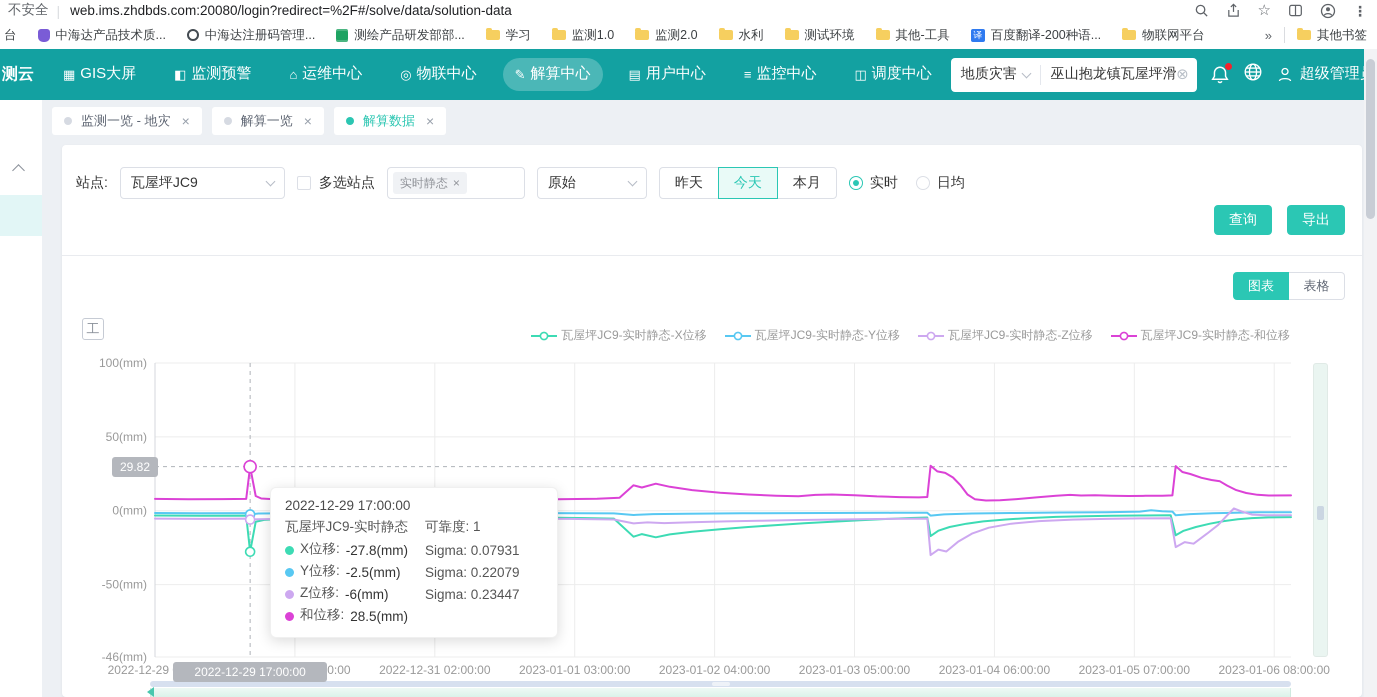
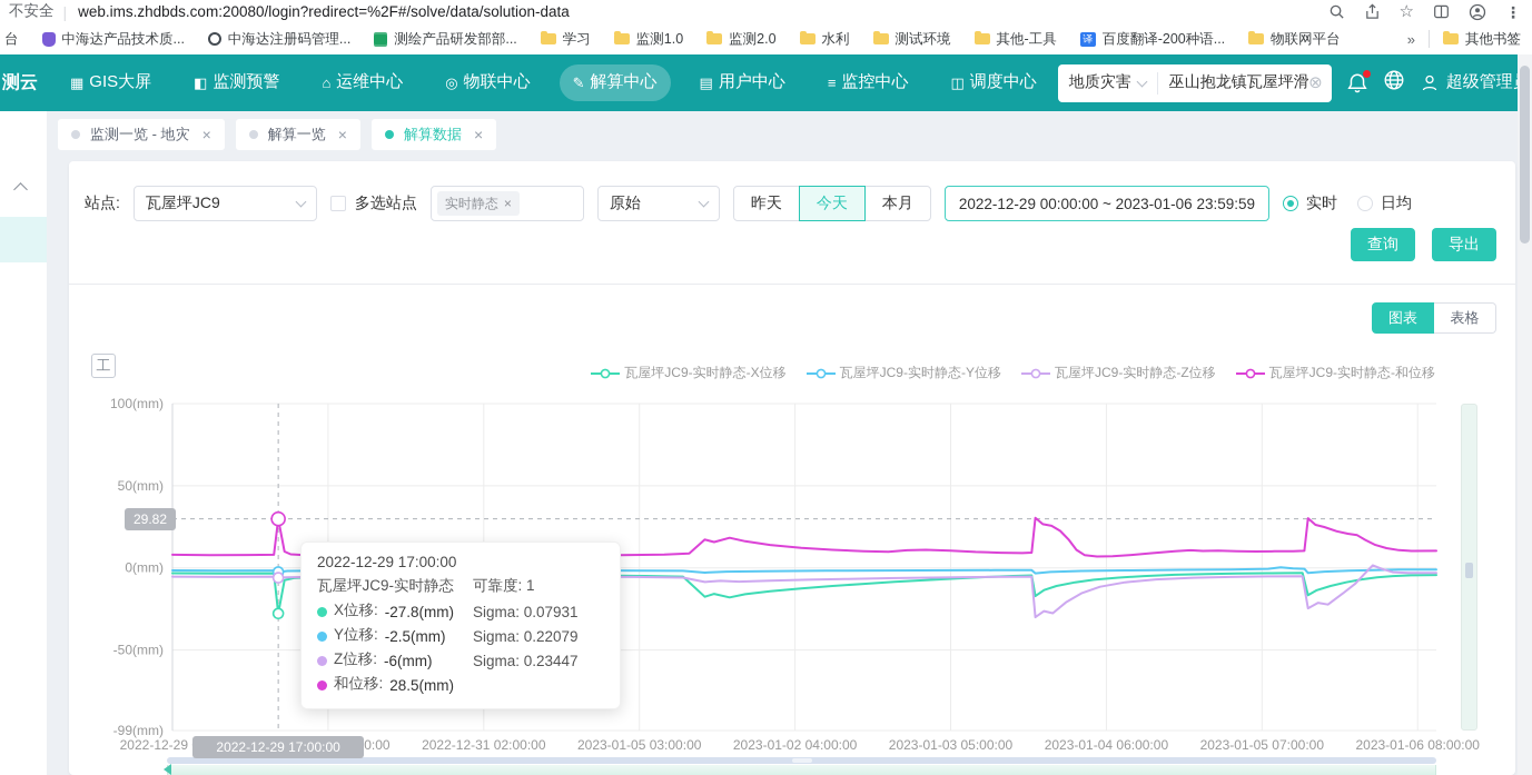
  不安全
  |
  web.ims.zhdbds.com:20080/login?redirect=%2F#/solve/data/solution-data
  ☆
  ⋮
  台
  中海达产品技术质...
  中海达注册码管理...
  测绘产品研发部部...
  学习
  监测1.0
  监测2.0
  水利
  测试环境
  其他-工具
  译
  百度翻译-200种语...
  物联网平台
  »
  其他书签
  测云
  ▦
  GIS大屏
  ◧
  监测预警
  ⌂
  运维中心
  ◎
  物联中心
  ✎
  解算中心
  ▤
  用户中心
  ≡
  监控中心
  ◫
  调度中心
  地质灾害
  巫山抱龙镇瓦屋坪滑
  ⊗
  超级管理
  监测一览 - 地灾
  ×
  解算一览
  ×
  解算数据
  ×
  站点:
  瓦屋坪JC9
  多选站点
  实时静态
  ×
  原始
  昨天
  今天
  本月
+ 2022-12-29 00:00:00 ~ 2023-01-06 23:59:59
  实时
  日均
  查询
  导出
  图表
  表格
  工
  瓦屋坪JC9-实时静态-X位移
  瓦屋坪JC9-实时静态-Y位移
  瓦屋坪JC9-实时静态-Z位移
  瓦屋坪JC9-实时静态-和位移
  100(mm)
  50(mm)
  0(mm)
  -50(mm)
- -46(mm)
+ -99(mm)
  2022-12-31 02:00:00
- 2023-01-01 03:00:00
+ 2023-01-05 03:00:00
  2023-01-02 04:00:00
  2023-01-03 05:00:00
  2023-01-04 06:00:00
  2023-01-05 07:00:00
  2023-01-06 08:00:00
  29.82
  2022-12-29 17:00:00
  2022-12-29 17:00:00
  瓦屋坪JC9-实时静态
  X位移:
  -27.8(mm)
  Y位移:
  -2.5(mm)
  Z位移:
  -6(mm)
  和位移:
  28.5(mm)
  可靠度: 1
  Sigma: 0.07931
  Sigma: 0.22079
  Sigma: 0.23447
